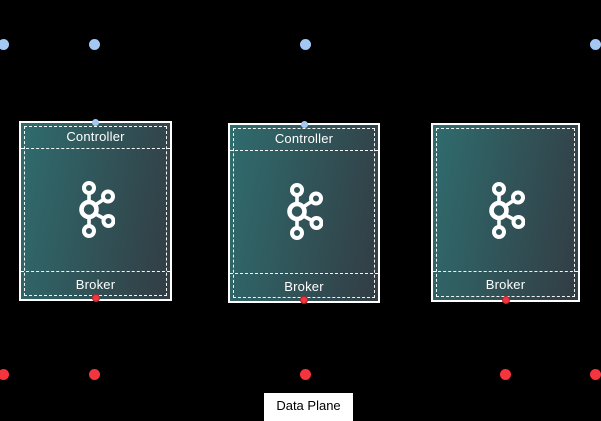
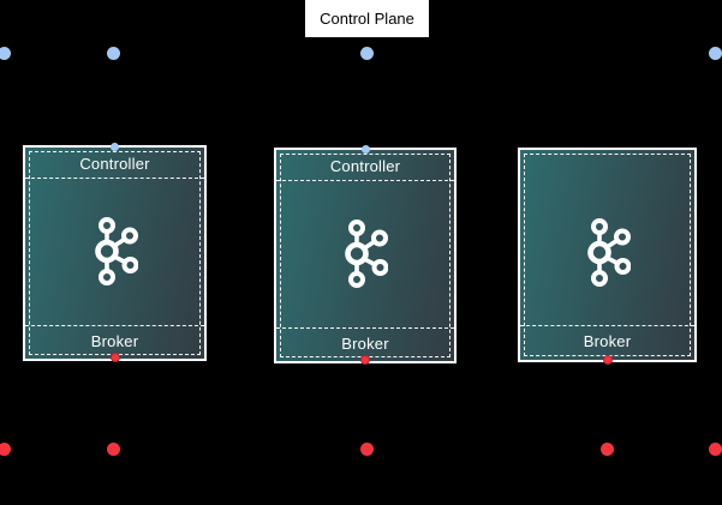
+ Control Plane
  Controller
  Broker
  Controller
  Broker
  Broker
- Data Plane
